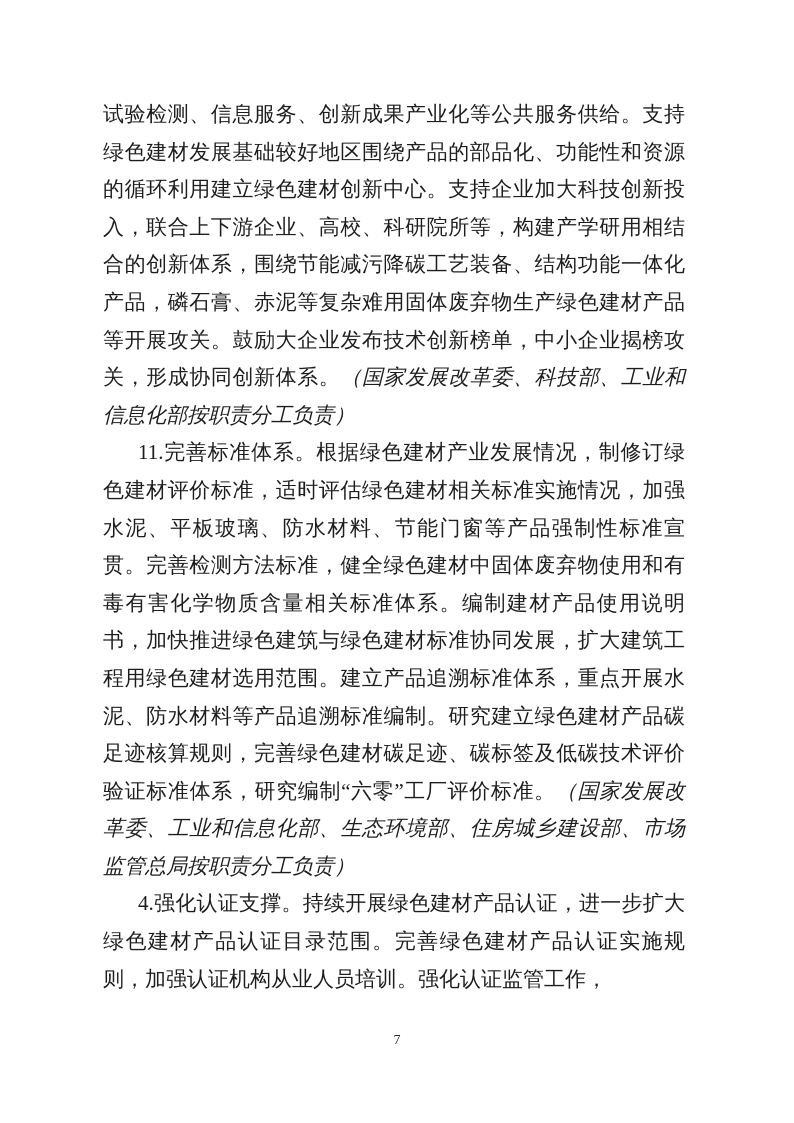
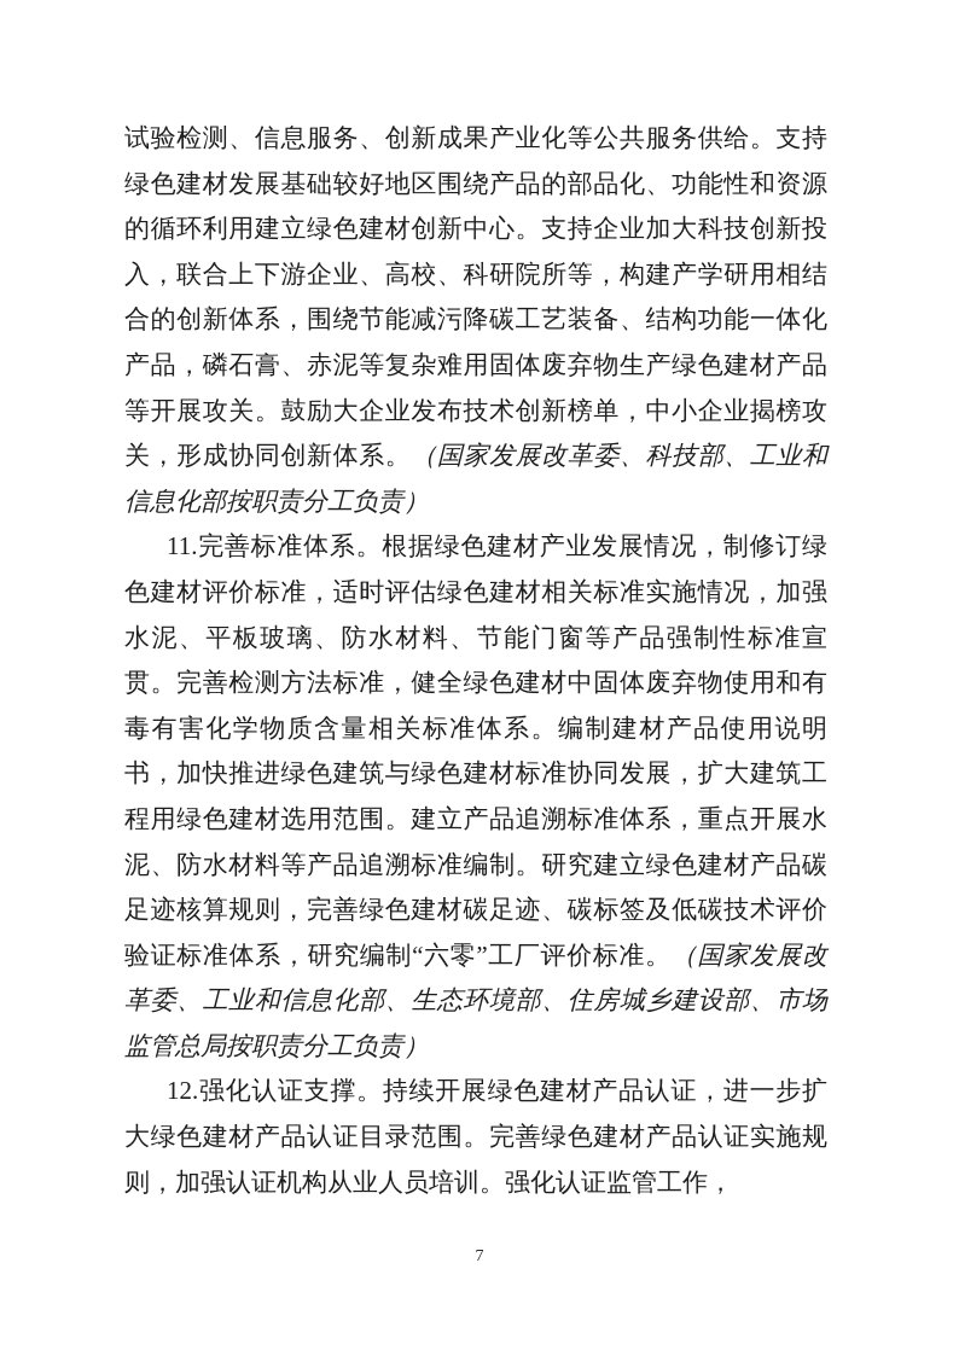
  试验检测、信息服务、创新成果产业化等公共服务供给。支持绿色建材发展基础较好地区围绕产品的部品化、功能性和资源的循环利用建立绿色建材创新中心。支持企业加大科技创新投入，联合上下游企业、高校、科研院所等，构建产学研用相结合的创新体系，围绕节能减污降碳工艺装备、结构功能一体化产品，磷石膏、赤泥等复杂难用固体废弃物生产绿色建材产品等开展攻关。鼓励大企业发布技术创新榜单，中小企业揭榜攻关，形成协同创新体系。（国家发展改革委、科技部、工业和信息化部按职责分工负责）
  11.完善标准体系。根据绿色建材产业发展情况，制修订绿色建材评价标准，适时评估绿色建材相关标准实施情况，加强水泥、平板玻璃、防水材料、节能门窗等产品强制性标准宣贯。完善检测方法标准，健全绿色建材中固体废弃物使用和有毒有害化学物质含量相关标准体系。编制建材产品使用说明书，加快推进绿色建筑与绿色建材标准协同发展，扩大建筑工程用绿色建材选用范围。建立产品追溯标准体系，重点开展水泥、防水材料等产品追溯标准编制。研究建立绿色建材产品碳足迹核算规则，完善绿色建材碳足迹、碳标签及低碳技术评价验证标准体系，研究编制“六零”工厂评价标准。（国家发展改革委、工业和信息化部、生态环境部、住房城乡建设部、市场监管总局按职责分工负责）
- 4.强化认证支撑。持续开展绿色建材产品认证，进一步扩大绿色建材产品认证目录范围。完善绿色建材产品认证实施规则，加强认证机构从业人员培训。强化认证监管工作，
+ 12.强化认证支撑。持续开展绿色建材产品认证，进一步扩大绿色建材产品认证目录范围。完善绿色建材产品认证实施规则，加强认证机构从业人员培训。强化认证监管工作，
  7
